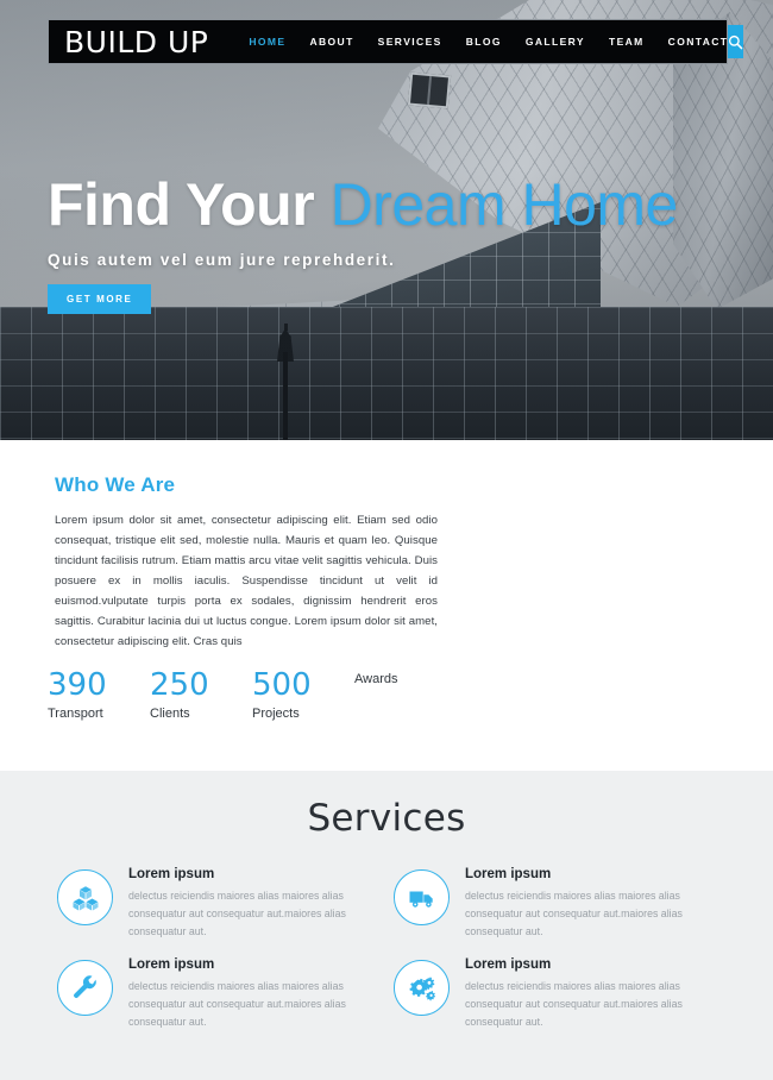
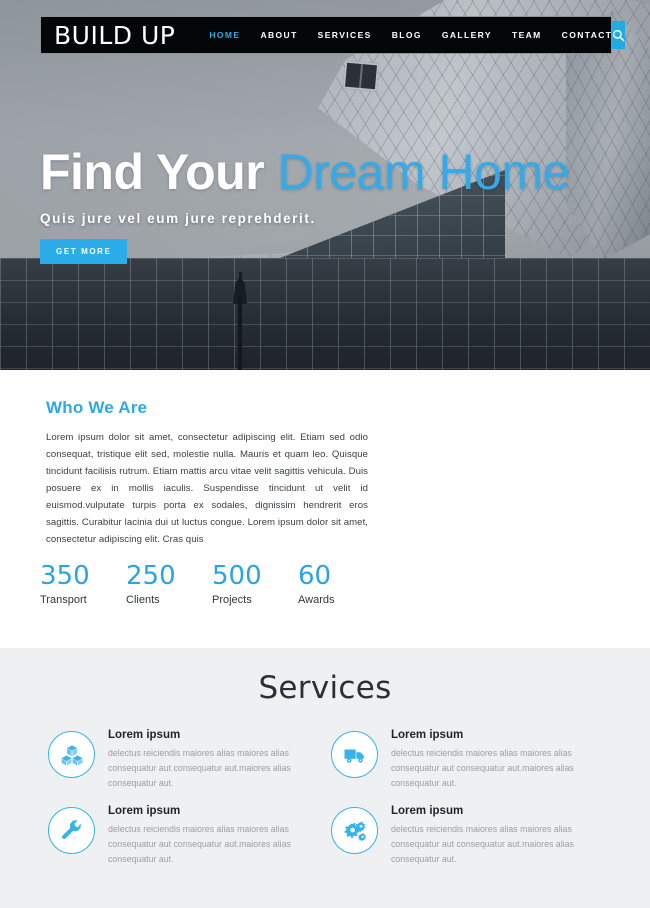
  BUILD UP
  HOME
  ABOUT
  SERVICES
  BLOG
  GALLERY
  TEAM
  CONTACT
  Find Your Dream Home
- Quis autem vel eum jure reprehderit.
+ Quis jure vel eum jure reprehderit.
  GET MORE
  Who We Are
  Lorem ipsum dolor sit amet, consectetur adipiscing elit. Etiam sed odio consequat, tristique elit sed, molestie nulla. Mauris et quam leo. Quisque tincidunt facilisis rutrum. Etiam mattis arcu vitae velit sagittis vehicula. Duis posuere ex in mollis iaculis. Suspendisse tincidunt ut velit id euismod.vulputate turpis porta ex sodales, dignissim hendrerit eros sagittis. Curabitur lacinia dui ut luctus congue. Lorem ipsum dolor sit amet, consectetur adipiscing elit. Cras quis
- 390
+ 350
  Transport
  250
  Clients
  500
  Projects
+ 60
  Awards
  Services
  Lorem ipsum
  delectus reiciendis maiores alias maiores alias consequatur aut consequatur aut.maiores alias consequatur aut.
  Lorem ipsum
  delectus reiciendis maiores alias maiores alias consequatur aut consequatur aut.maiores alias consequatur aut.
  Lorem ipsum
  delectus reiciendis maiores alias maiores alias consequatur aut consequatur aut.maiores alias consequatur aut.
  Lorem ipsum
  delectus reiciendis maiores alias maiores alias consequatur aut consequatur aut.maiores alias consequatur aut.
